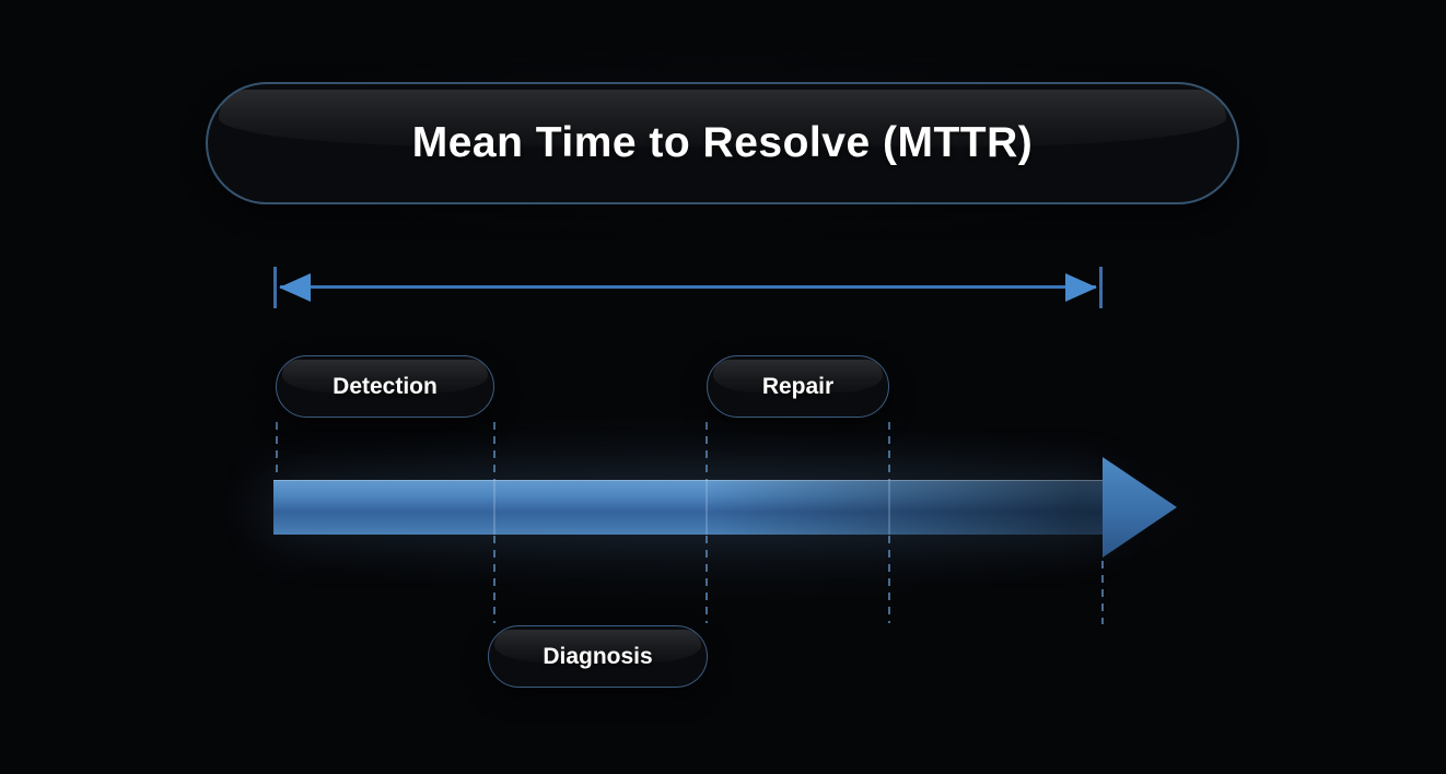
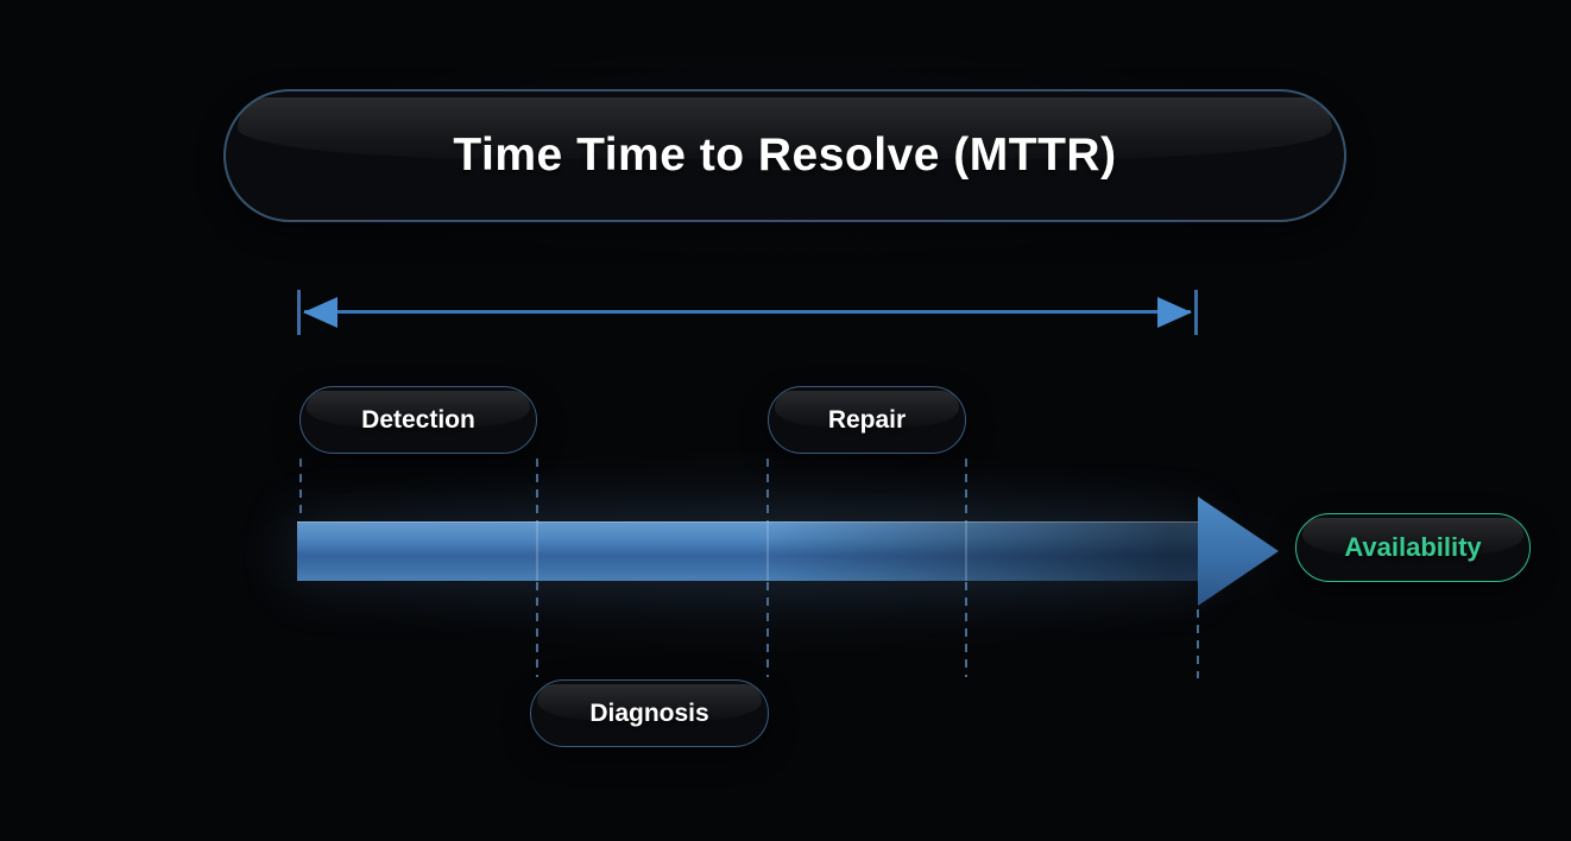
- Mean Time to Resolve (MTTR)
+ Time Time to Resolve (MTTR)
  Detection
  Repair
  Diagnosis
+ Availability
